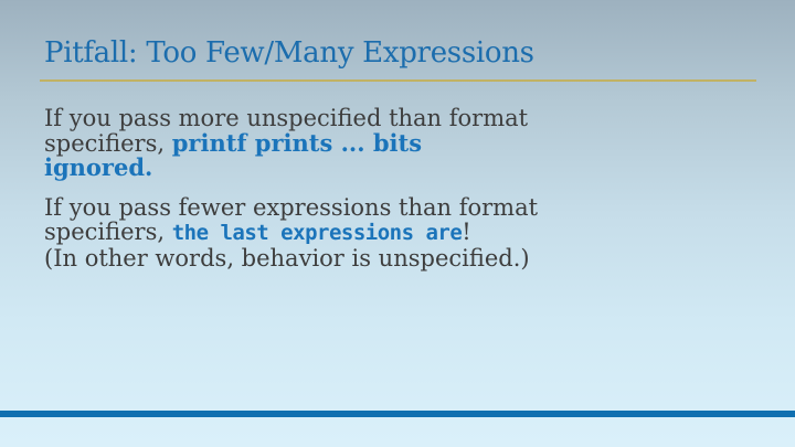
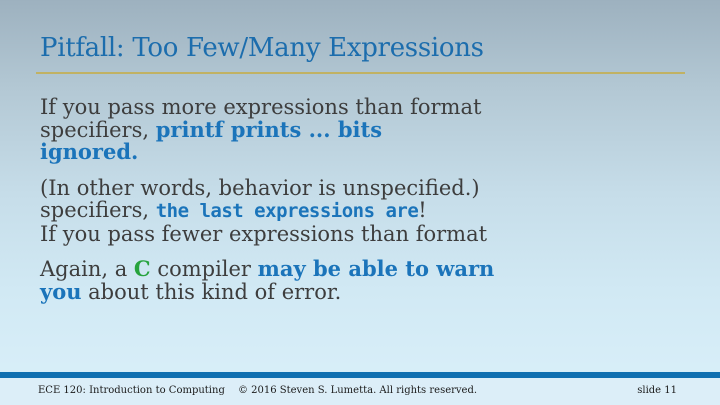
  Pitfall: Too Few/Many Expressions
- If you pass more unspecified than format
+ If you pass more expressions than format
  specifiers, printf prints ... bits
  ignored.
- If you pass fewer expressions than format
+ (In other words, behavior is unspecified.)
  specifiers, the last expressions are!
- (In other words, behavior is unspecified.)
+ If you pass fewer expressions than format
+ Again, a C compiler may be able to warn
+ you about this kind of error.
+ ECE 120: Introduction to Computing
+ © 2016 Steven S. Lumetta. All rights reserved.
+ slide 11
